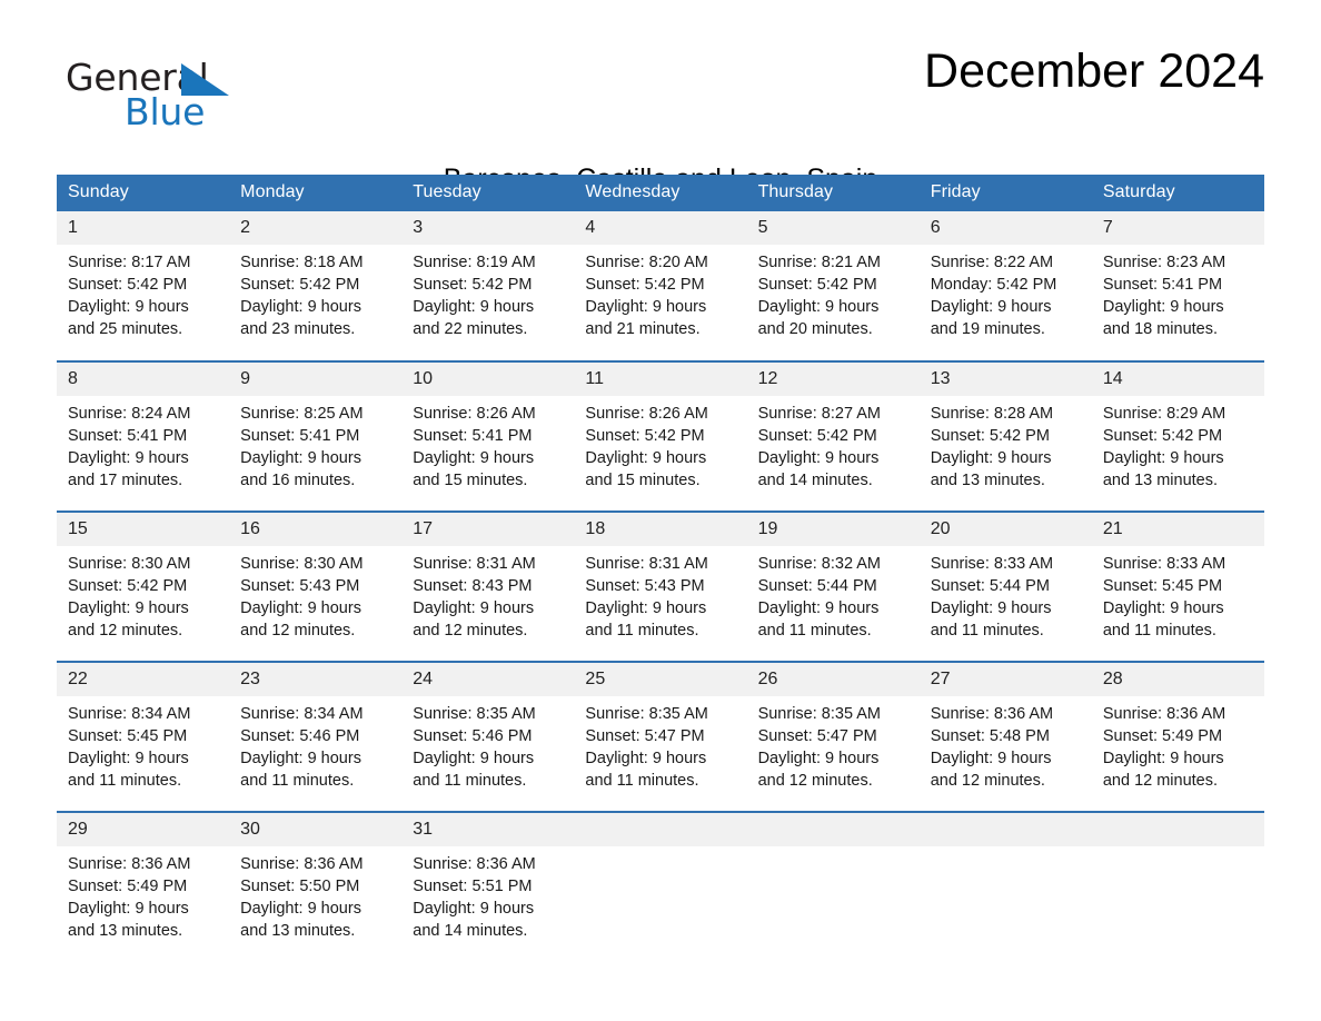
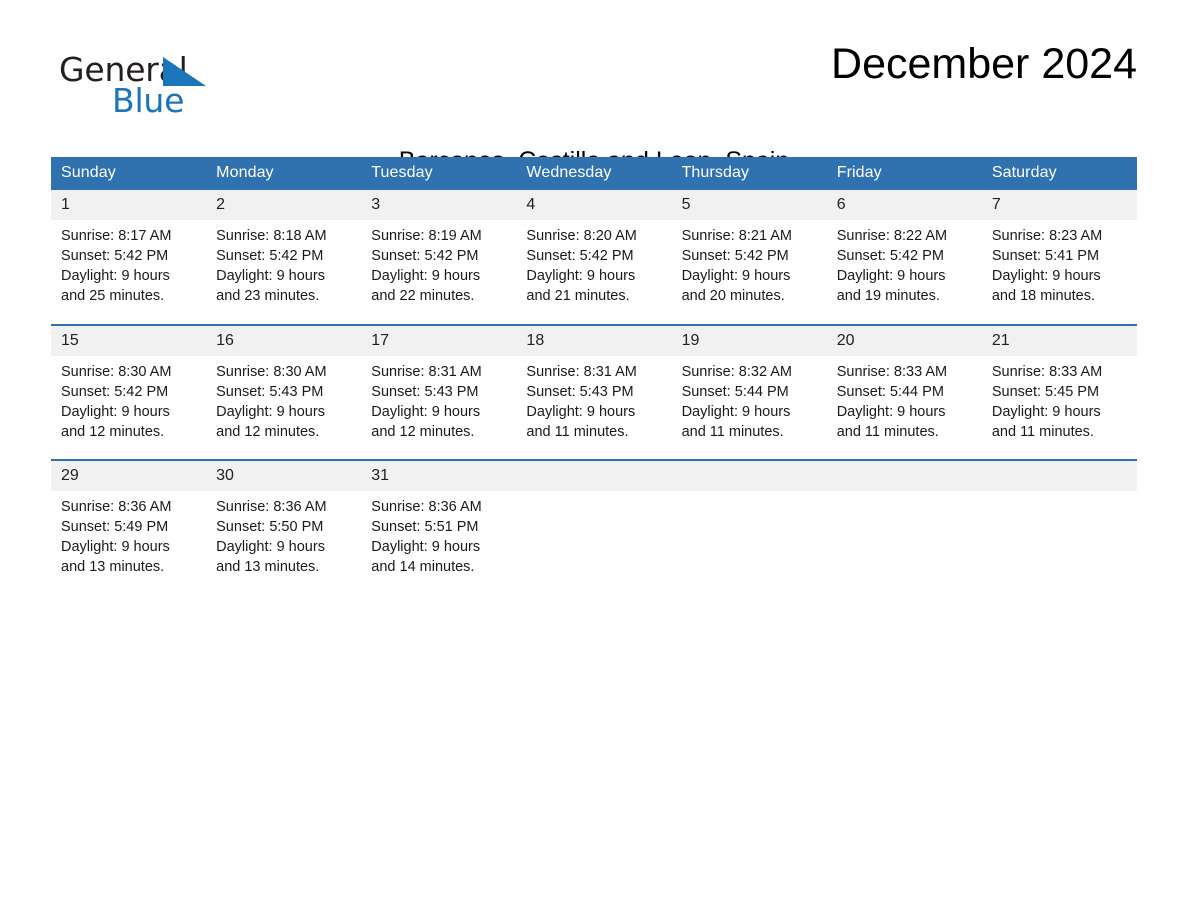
  Generl
  Blue
  December 2024
  Sunday	Monday	Tuesday	Wednesday	Thursday	Friday	Saturday
- 1Sunrise: 8:17 AM Sunset: 5:42 PM Daylight: 9 hours and 25 minutes.	2Sunrise: 8:18 AM Sunset: 5:42 PM Daylight: 9 hours and 23 minutes.	3Sunrise: 8:19 AM Sunset: 5:42 PM Daylight: 9 hours and 22 minutes.	4Sunrise: 8:20 AM Sunset: 5:42 PM Daylight: 9 hours and 21 minutes.	5Sunrise: 8:21 AM Sunset: 5:42 PM Daylight: 9 hours and 20 minutes.	6Sunrise: 8:22 AM Monday: 5:42 PM Daylight: 9 hours and 19 minutes.	7Sunrise: 8:23 AM Sunset: 5:41 PM Daylight: 9 hours and 18 minutes.
+ 1Sunrise: 8:17 AM Sunset: 5:42 PM Daylight: 9 hours and 25 minutes.	2Sunrise: 8:18 AM Sunset: 5:42 PM Daylight: 9 hours and 23 minutes.	3Sunrise: 8:19 AM Sunset: 5:42 PM Daylight: 9 hours and 22 minutes.	4Sunrise: 8:20 AM Sunset: 5:42 PM Daylight: 9 hours and 21 minutes.	5Sunrise: 8:21 AM Sunset: 5:42 PM Daylight: 9 hours and 20 minutes.	6Sunrise: 8:22 AM Sunset: 5:42 PM Daylight: 9 hours and 19 minutes.	7Sunrise: 8:23 AM Sunset: 5:41 PM Daylight: 9 hours and 18 minutes.
- 8Sunrise: 8:24 AM Sunset: 5:41 PM Daylight: 9 hours and 17 minutes.	9Sunrise: 8:25 AM Sunset: 5:41 PM Daylight: 9 hours and 16 minutes.	10Sunrise: 8:26 AM Sunset: 5:41 PM Daylight: 9 hours and 15 minutes.	11Sunrise: 8:26 AM Sunset: 5:42 PM Daylight: 9 hours and 15 minutes.	12Sunrise: 8:27 AM Sunset: 5:42 PM Daylight: 9 hours and 14 minutes.	13Sunrise: 8:28 AM Sunset: 5:42 PM Daylight: 9 hours and 13 minutes.	14Sunrise: 8:29 AM Sunset: 5:42 PM Daylight: 9 hours and 13 minutes.
- 15Sunrise: 8:30 AM Sunset: 5:42 PM Daylight: 9 hours and 12 minutes.	16Sunrise: 8:30 AM Sunset: 5:43 PM Daylight: 9 hours and 12 minutes.	17Sunrise: 8:31 AM Sunset: 8:43 PM Daylight: 9 hours and 12 minutes.	18Sunrise: 8:31 AM Sunset: 5:43 PM Daylight: 9 hours and 11 minutes.	19Sunrise: 8:32 AM Sunset: 5:44 PM Daylight: 9 hours and 11 minutes.	20Sunrise: 8:33 AM Sunset: 5:44 PM Daylight: 9 hours and 11 minutes.	21Sunrise: 8:33 AM Sunset: 5:45 PM Daylight: 9 hours and 11 minutes.
+ 15Sunrise: 8:30 AM Sunset: 5:42 PM Daylight: 9 hours and 12 minutes.	16Sunrise: 8:30 AM Sunset: 5:43 PM Daylight: 9 hours and 12 minutes.	17Sunrise: 8:31 AM Sunset: 5:43 PM Daylight: 9 hours and 12 minutes.	18Sunrise: 8:31 AM Sunset: 5:43 PM Daylight: 9 hours and 11 minutes.	19Sunrise: 8:32 AM Sunset: 5:44 PM Daylight: 9 hours and 11 minutes.	20Sunrise: 8:33 AM Sunset: 5:44 PM Daylight: 9 hours and 11 minutes.	21Sunrise: 8:33 AM Sunset: 5:45 PM Daylight: 9 hours and 11 minutes.
- 22Sunrise: 8:34 AM Sunset: 5:45 PM Daylight: 9 hours and 11 minutes.	23Sunrise: 8:34 AM Sunset: 5:46 PM Daylight: 9 hours and 11 minutes.	24Sunrise: 8:35 AM Sunset: 5:46 PM Daylight: 9 hours and 11 minutes.	25Sunrise: 8:35 AM Sunset: 5:47 PM Daylight: 9 hours and 11 minutes.	26Sunrise: 8:35 AM Sunset: 5:47 PM Daylight: 9 hours and 12 minutes.	27Sunrise: 8:36 AM Sunset: 5:48 PM Daylight: 9 hours and 12 minutes.	28Sunrise: 8:36 AM Sunset: 5:49 PM Daylight: 9 hours and 12 minutes.
  29Sunrise: 8:36 AM Sunset: 5:49 PM Daylight: 9 hours and 13 minutes.	30Sunrise: 8:36 AM Sunset: 5:50 PM Daylight: 9 hours and 13 minutes.	31Sunrise: 8:36 AM Sunset: 5:51 PM Daylight: 9 hours and 14 minutes.
